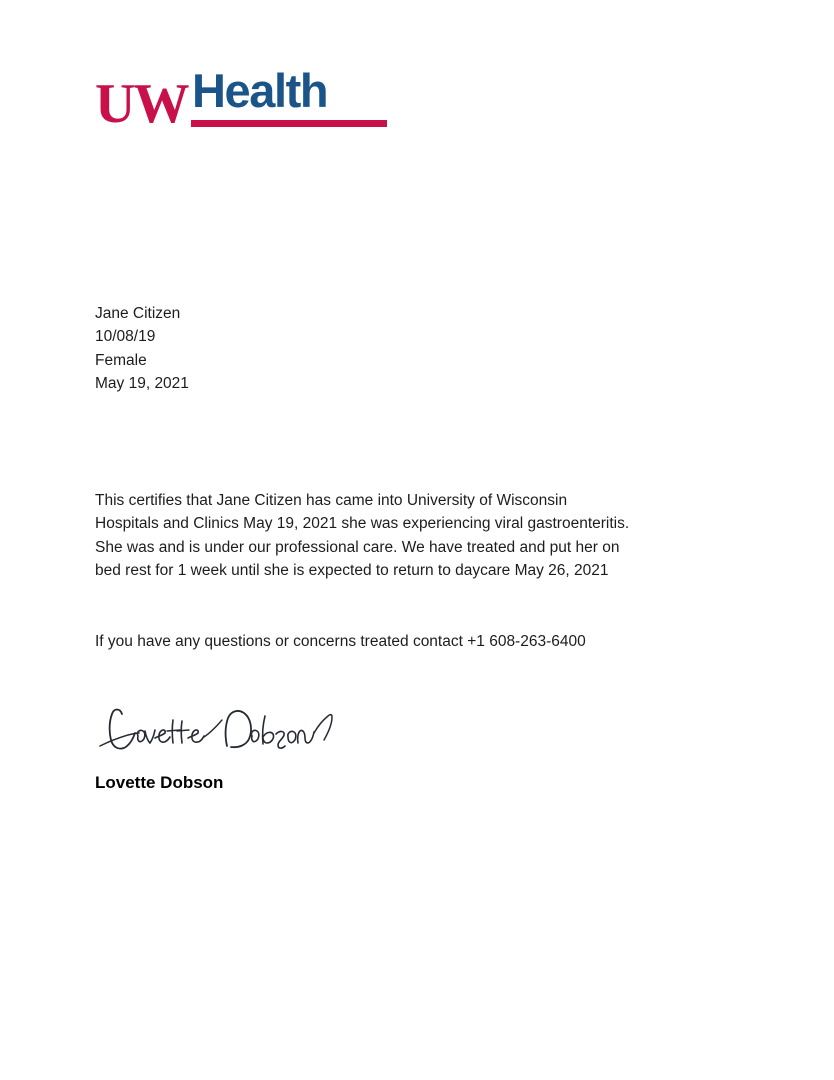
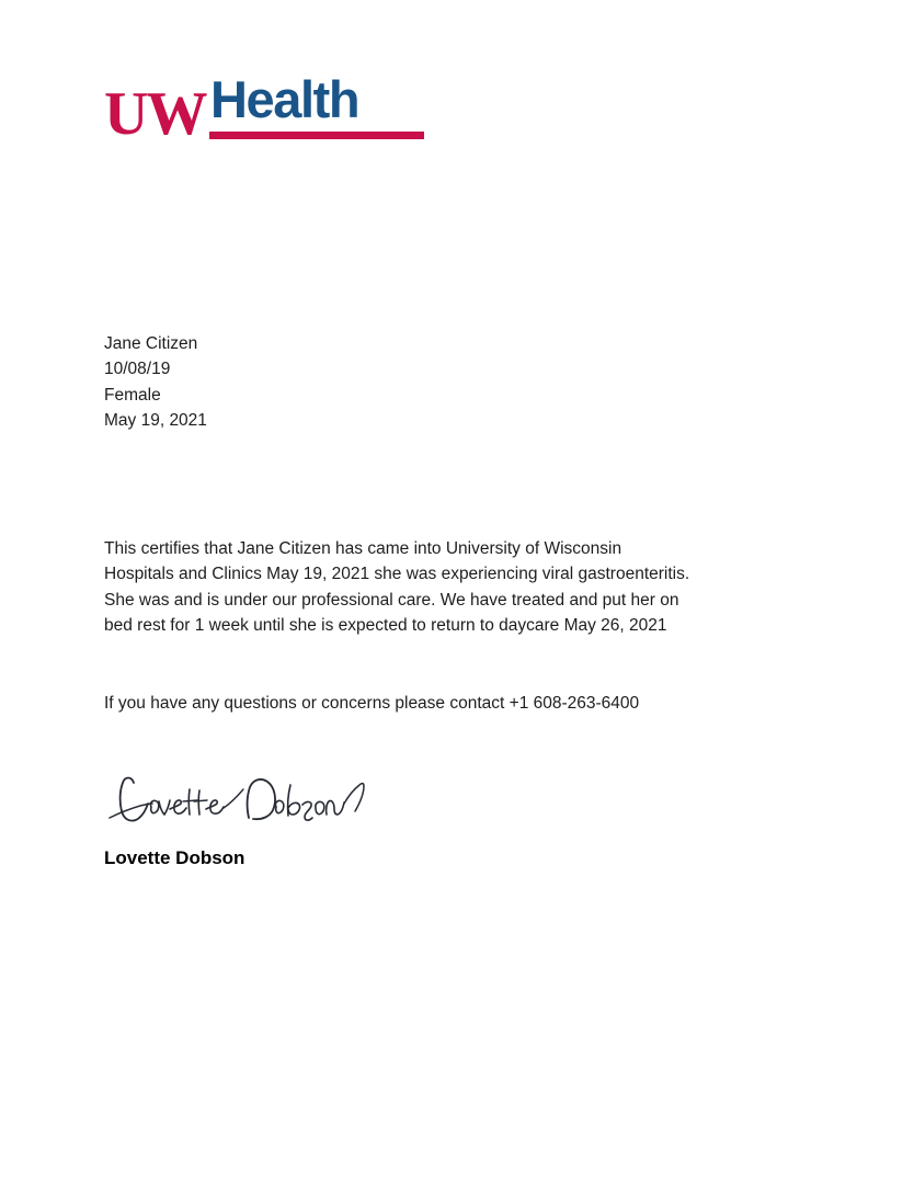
  UW
  Health
  Jane Citizen
  10/08/19
  Female
  May 19, 2021
  This certifies that Jane Citizen has came into University of Wisconsin
  Hospitals and Clinics May 19, 2021 she was experiencing viral gastroenteritis.
  She was and is under our professional care. We have treated and put her on
  bed rest for 1 week until she is expected to return to daycare May 26, 2021
- If you have any questions or concerns treated contact +1 608-263-6400
+ If you have any questions or concerns please contact +1 608-263-6400
  Lovette Dobson
